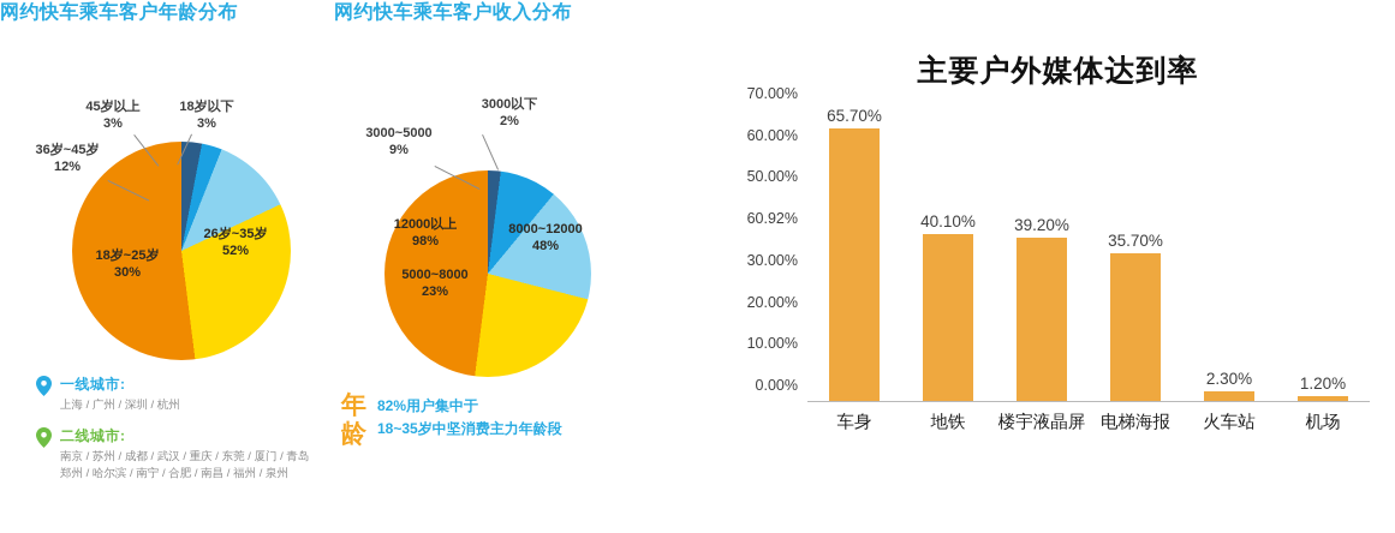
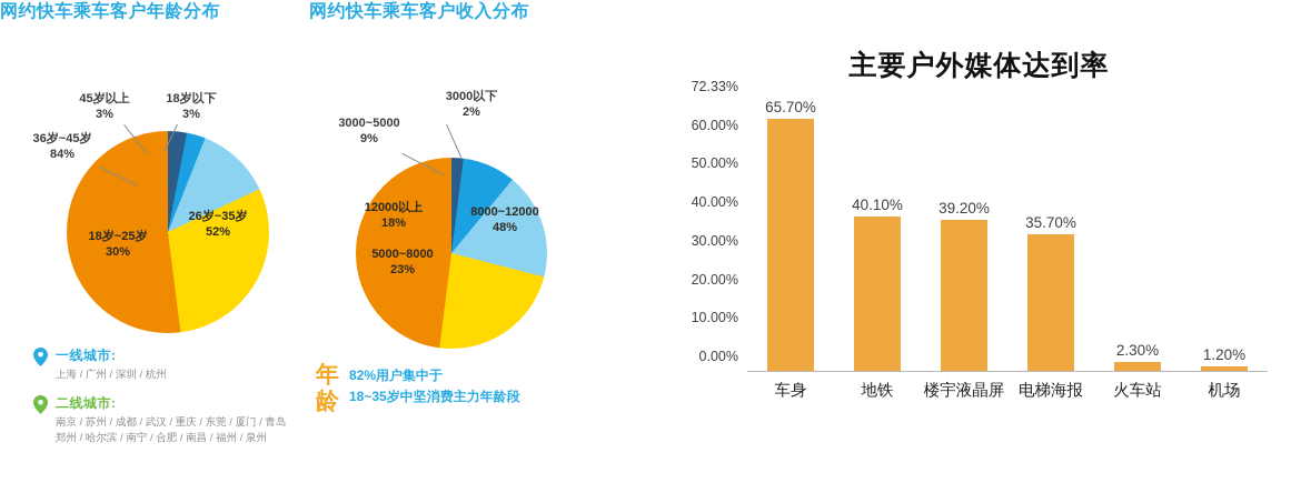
  网约快车乘车客户年龄分布
  26岁~35岁
  52%
  18岁~25岁
  30%
  36岁~45岁
- 12%
+ 84%
  45岁以上
  3%
  18岁以下
  3%
  一线城市:
  上海 / 广州 / 深圳 / 杭州
  二线城市:
  南京 / 苏州 / 成都 / 武汉 / 重庆 / 东莞 / 厦门 / 青岛
  郑州 / 哈尔滨 / 南宁 / 合肥 / 南昌 / 福州 / 泉州
  网约快车乘车客户收入分布
  8000~12000
  48%
  5000~8000
  23%
  12000以上
- 98%
+ 18%
  3000~5000
  9%
  3000以下
  2%
  年
  龄
  82%用户集中于
  18~35岁中坚消费主力年龄段
  主要户外媒体达到率
  0.00%
  10.00%
  20.00%
  30.00%
- 60.92%
+ 40.00%
  50.00%
  60.00%
- 70.00%
+ 72.33%
  65.70%
  40.10%
  39.20%
  35.70%
  2.30%
  1.20%
  车身
  地铁
  楼宇液晶屏
  电梯海报
  火车站
  机场
